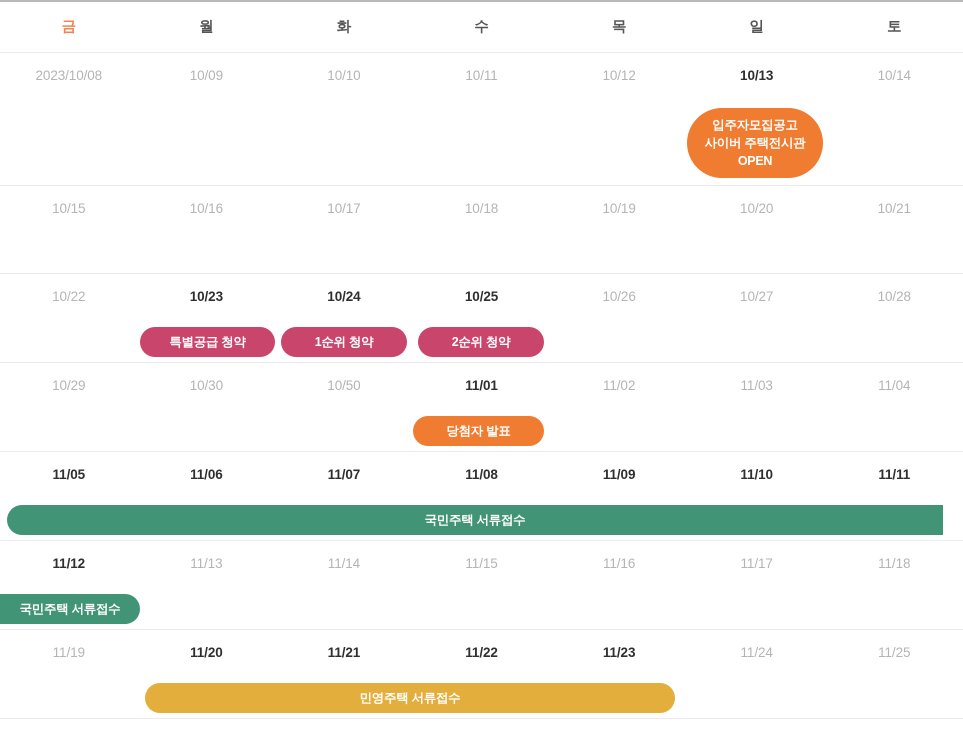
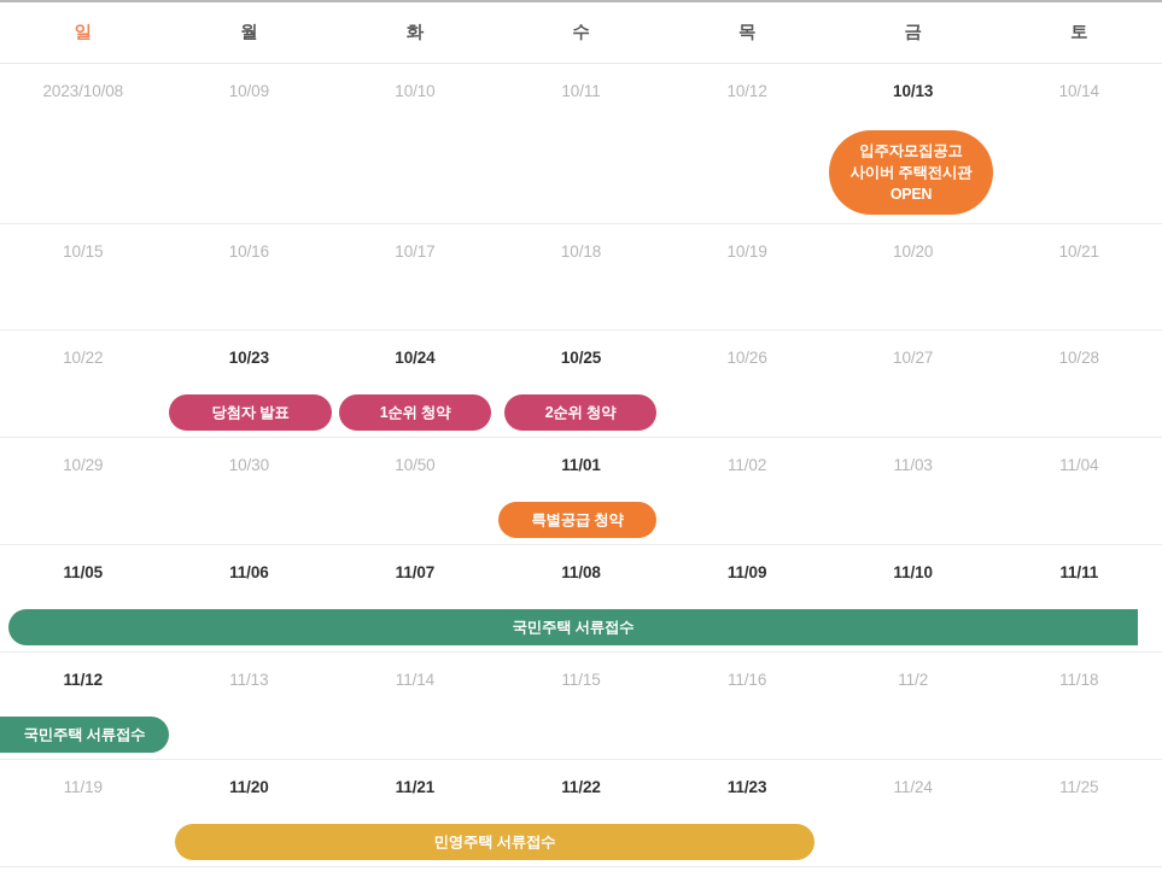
- 금
+ 일
  월
  화
  수
  목
- 일
+ 금
  토
  2023/10/08
  10/09
  10/10
  10/11
  10/12
  10/13
  10/14
  입주자모집공고
  사이버 주택전시관
  OPEN
  10/15
  10/16
  10/17
  10/18
  10/19
  10/20
  10/21
  10/22
  10/23
  10/24
  10/25
  10/26
  10/27
  10/28
- 특별공급 청약
+ 당첨자 발표
  1순위 청약
  2순위 청약
  10/29
  10/30
  10/50
  11/01
  11/02
  11/03
  11/04
- 당첨자 발표
+ 특별공급 청약
  11/05
  11/06
  11/07
  11/08
  11/09
  11/10
  11/11
  국민주택 서류접수
  11/12
  11/13
  11/14
  11/15
  11/16
- 11/17
+ 11/2
  11/18
  국민주택 서류접수
  11/19
  11/20
  11/21
  11/22
  11/23
  11/24
  11/25
  민영주택 서류접수
